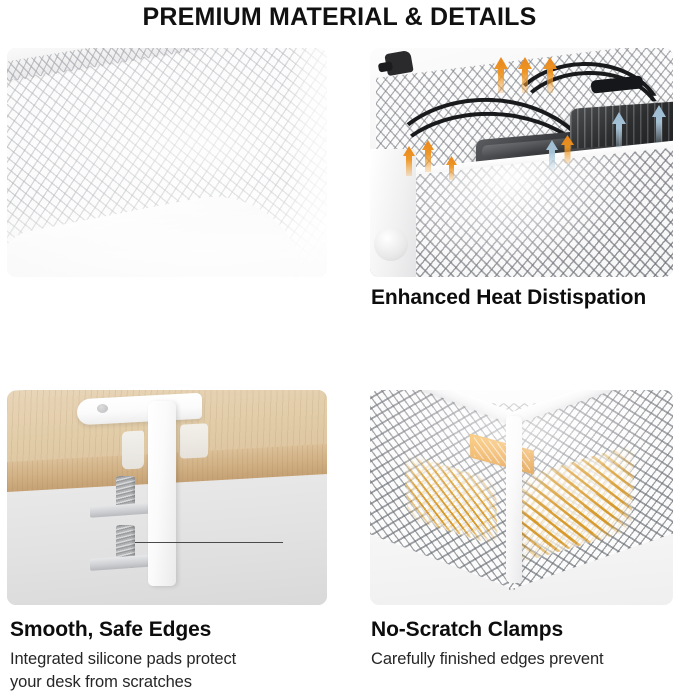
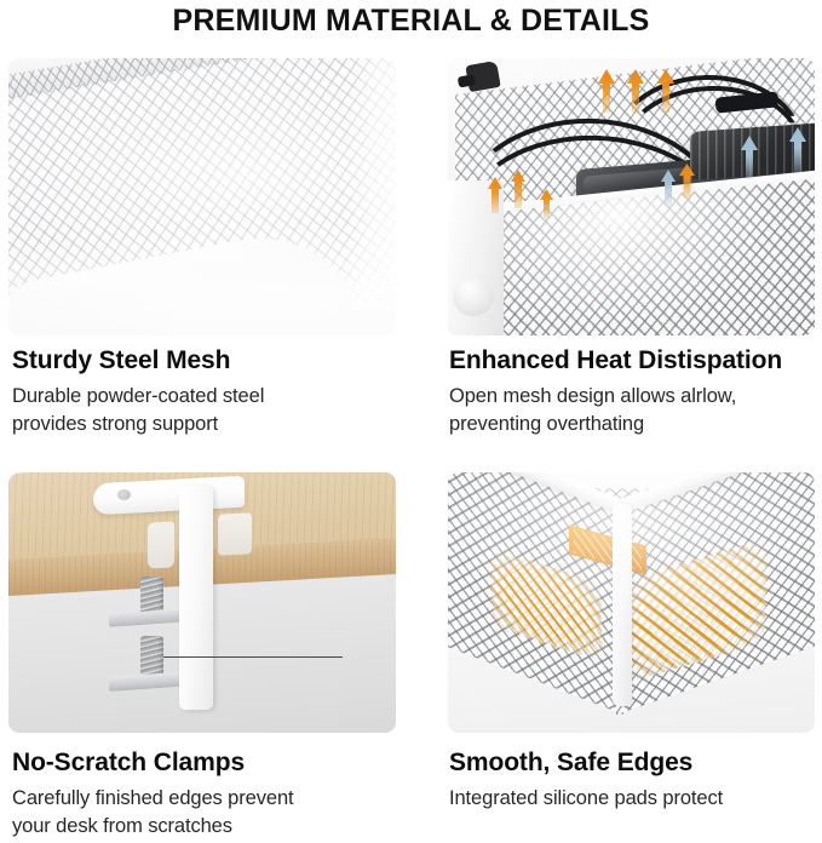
  PREMIUM MATERIAL & DETAILS
+ Sturdy Steel Mesh
+ Durable powder-coated steel
+ provides strong support
  Enhanced Heat Distispation
+ Open mesh design allows alrlow,
+ preventing overthating
- Smooth, Safe Edges
+ No-Scratch Clamps
- Integrated silicone pads protect
+ Carefully finished edges prevent
  your desk from scratches
- No-Scratch Clamps
+ Smooth, Safe Edges
- Carefully finished edges prevent
+ Integrated silicone pads protect
